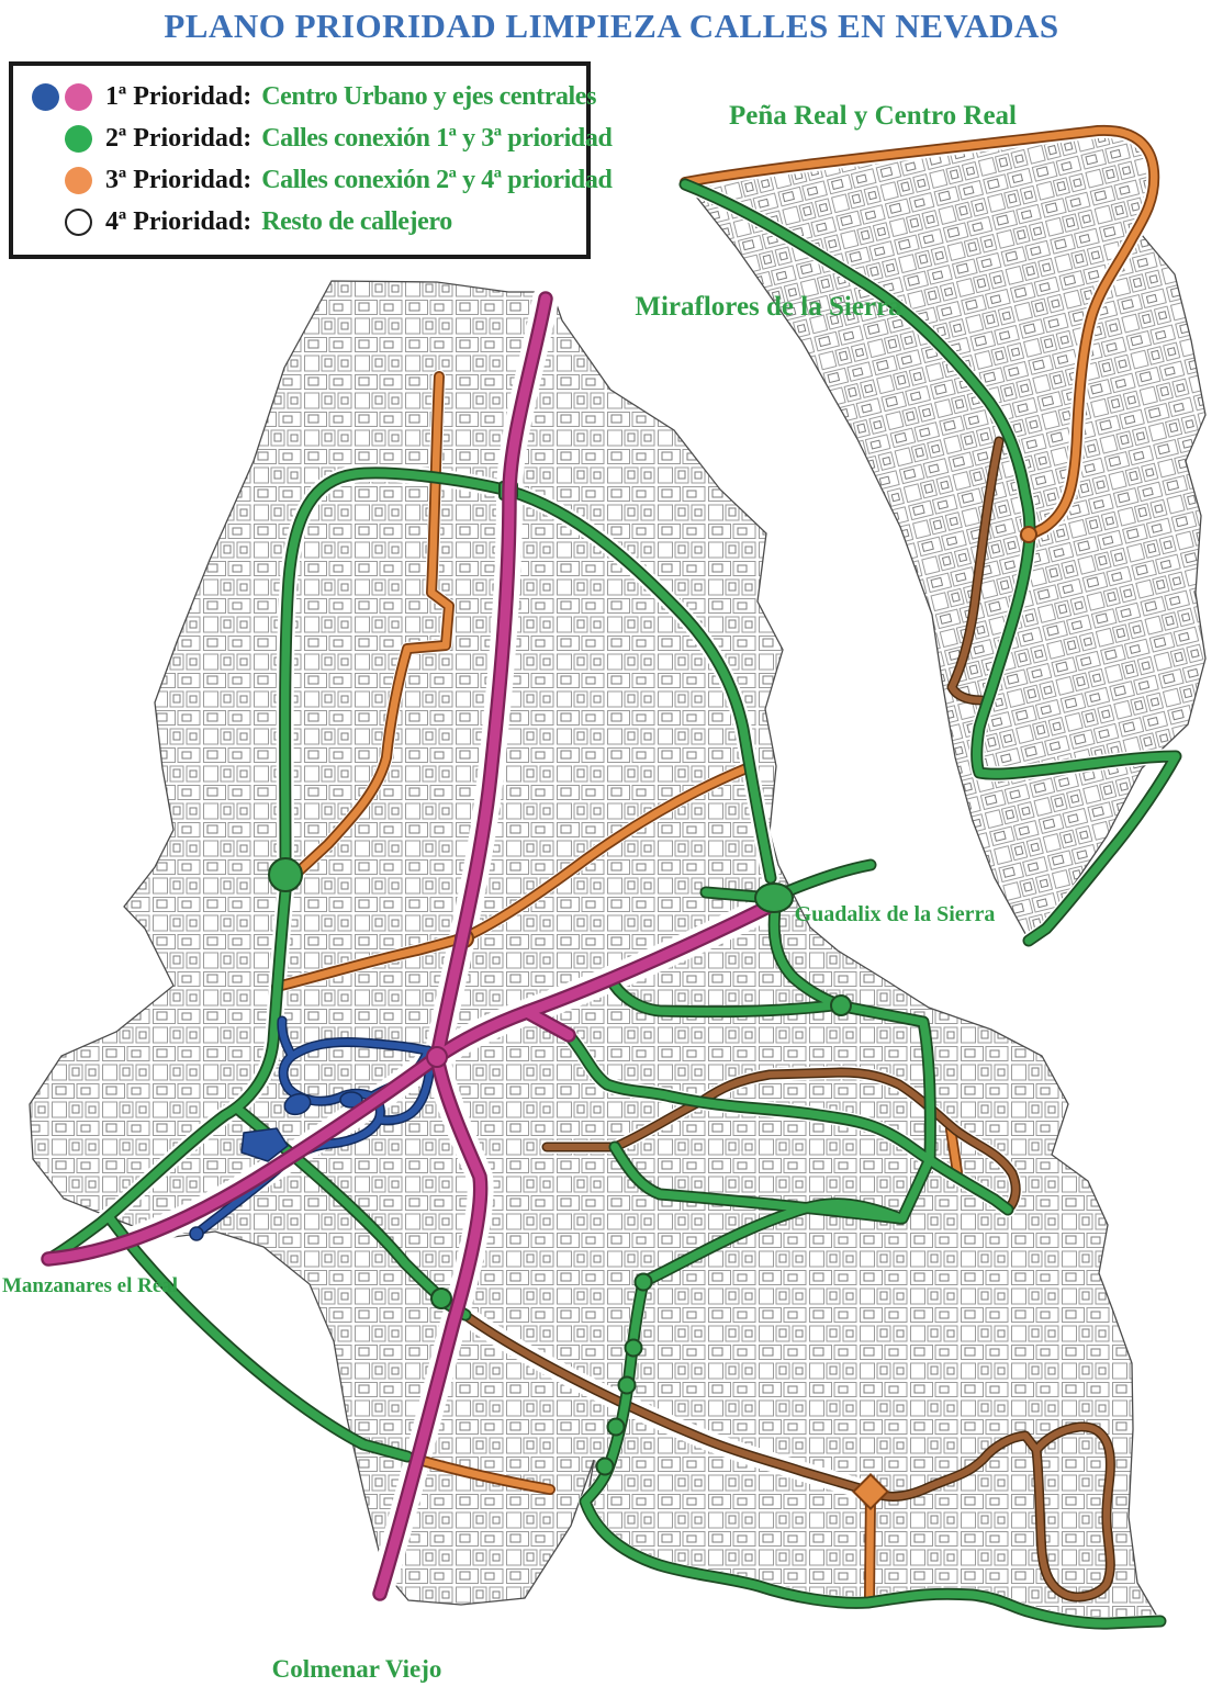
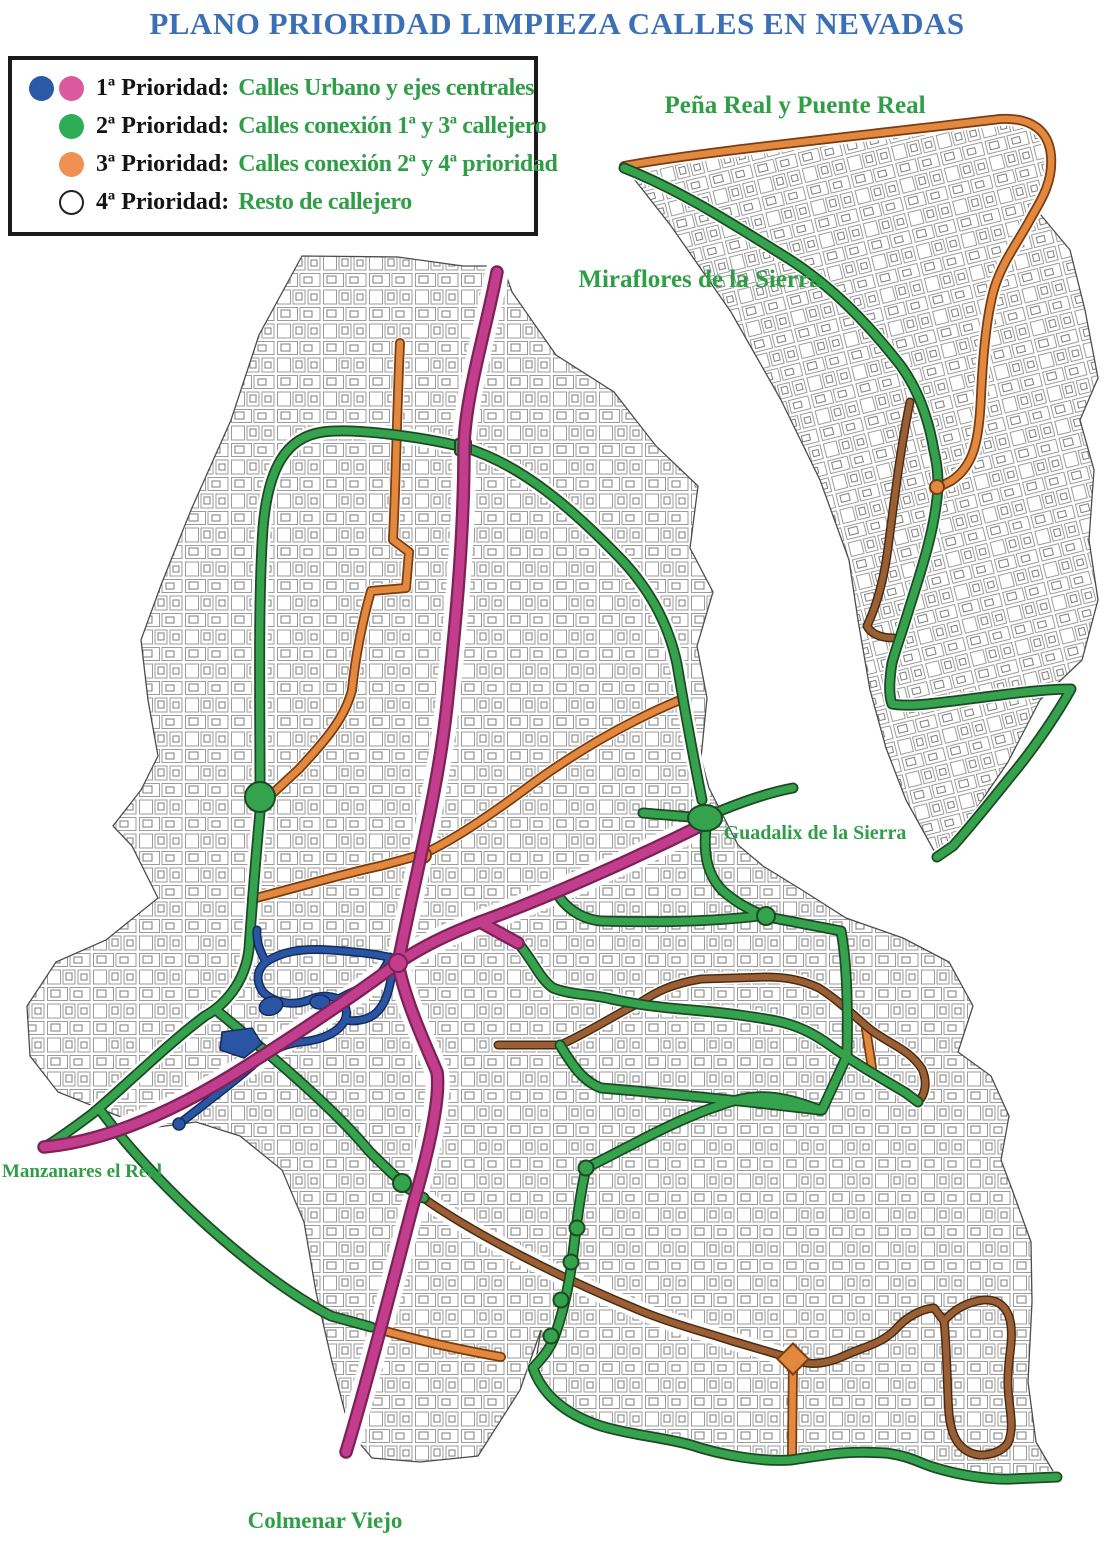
  PLANO PRIORIDAD LIMPIEZA CALLES EN NEVADAS
  1ª Prioridad:
- Centro Urbano y ejes centrales
+ Calles Urbano y ejes centrales
  2ª Prioridad:
- Calles conexión 1ª y 3ª prioridad
+ Calles conexión 1ª y 3ª callejero
  3ª Prioridad:
  Calles conexión 2ª y 4ª prioridad
  4ª Prioridad:
  Resto de callejero
- Peña Real y Centro Real
+ Peña Real y Puente Real
  Miraflores de la Sierra
  Guadalix de la Sierra
  Manzanares el Real
  Colmenar Viejo
